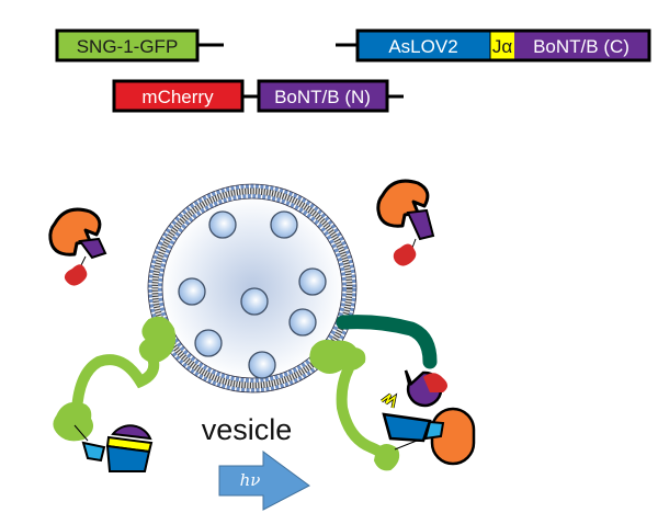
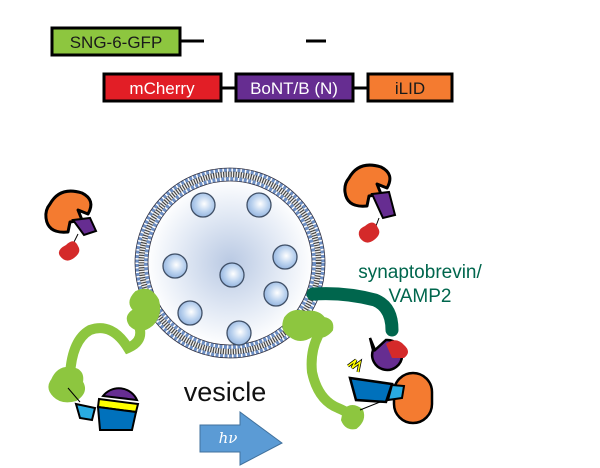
- SNG-1-GFP
+ SNG-6-GFP
- AsLOV2
- Jα
- BoNT/B (C)
  mCherry
  BoNT/B (N)
+ iLID
+ synaptobrevin/
+ VAMP2
  vesicle
  hν
